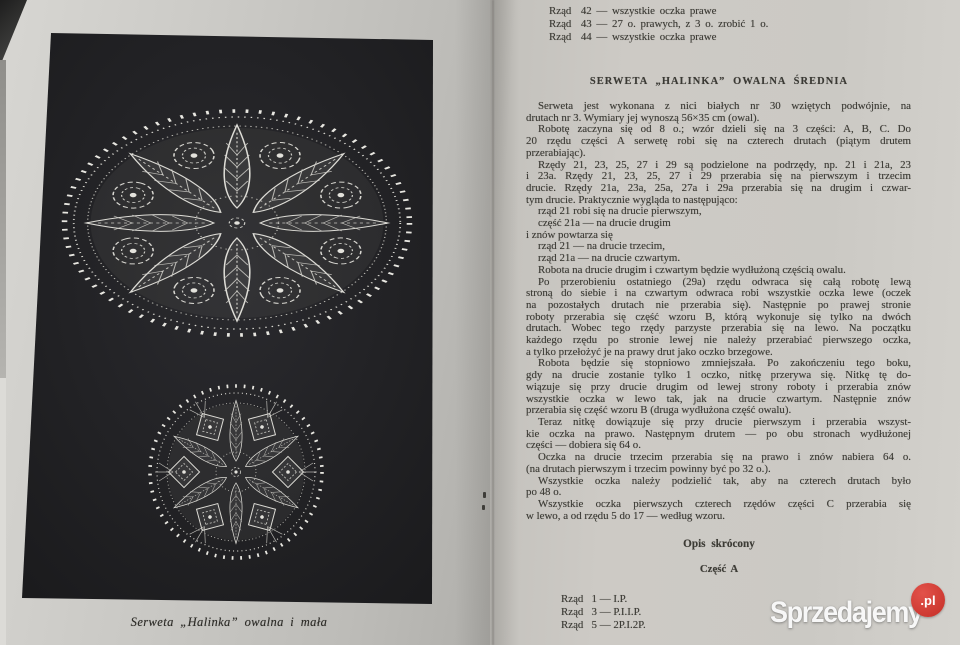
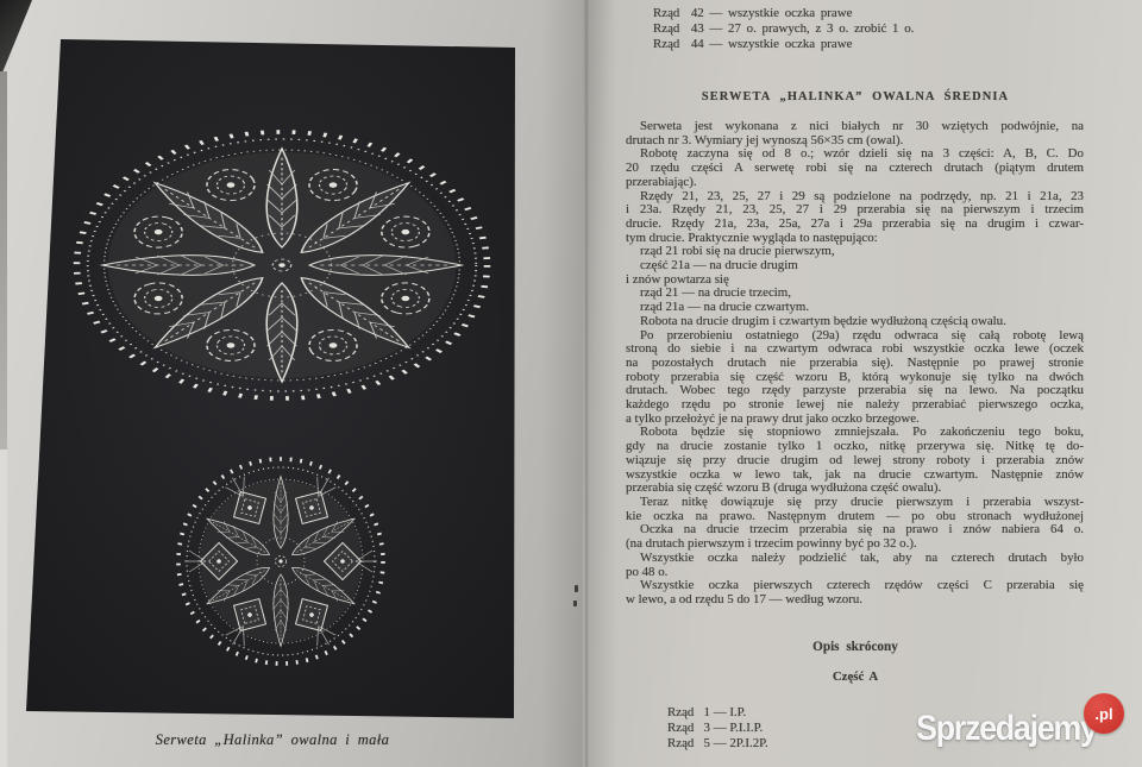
  Serweta „Halinka” owalna i mała
  Rząd 42 — wszystkie oczka prawe
  Rząd 43 — 27 o. prawych, z 3 o. zrobić 1 o.
  Rząd 44 — wszystkie oczka prawe
  SERWETA „HALINKA” OWALNA ŚREDNIA
  Serweta jest wykonana z nici białych nr 30 wziętych podwójnie, na
  drutach nr 3. Wymiary jej wynoszą 56×35 cm (owal).
  Robotę zaczyna się od 8 o.; wzór dzieli się na 3 części: A, B, C. Do
  20 rzędu części A serwetę robi się na czterech drutach (piątym drutem
  przerabiając).
  Rzędy 21, 23, 25, 27 i 29 są podzielone na podrzędy, np. 21 i 21a, 23
  i 23a. Rzędy 21, 23, 25, 27 i 29 przerabia się na pierwszym i trzecim
  drucie. Rzędy 21a, 23a, 25a, 27a i 29a przerabia się na drugim i czwar-
  tym drucie. Praktycznie wygląda to następująco:
  rząd 21 robi się na drucie pierwszym,
  część 21a — na drucie drugim
  i znów powtarza się
  rząd 21 — na drucie trzecim,
  rząd 21a — na drucie czwartym.
  Robota na drucie drugim i czwartym będzie wydłużoną częścią owalu.
  Po przerobieniu ostatniego (29a) rzędu odwraca się całą robotę lewą
  stroną do siebie i na czwartym odwraca robi wszystkie oczka lewe (oczek
  na pozostałych drutach nie przerabia się). Następnie po prawej stronie
  roboty przerabia się część wzoru B, którą wykonuje się tylko na dwóch
  drutach. Wobec tego rzędy parzyste przerabia się na lewo. Na początku
  każdego rzędu po stronie lewej nie należy przerabiać pierwszego oczka,
  a tylko przełożyć je na prawy drut jako oczko brzegowe.
  Robota będzie się stopniowo zmniejszała. Po zakończeniu tego boku,
  gdy na drucie zostanie tylko 1 oczko, nitkę przerywa się. Nitkę tę do-
  wiązuje się przy drucie drugim od lewej strony roboty i przerabia znów
  wszystkie oczka w lewo tak, jak na drucie czwartym. Następnie znów
  przerabia się część wzoru B (druga wydłużona część owalu).
  Teraz nitkę dowiązuje się przy drucie pierwszym i przerabia wszyst-
  kie oczka na prawo. Następnym drutem — po obu stronach wydłużonej
- części — dobiera się 64 o.
  Oczka na drucie trzecim przerabia się na prawo i znów nabiera 64 o.
  (na drutach pierwszym i trzecim powinny być po 32 o.).
  Wszystkie oczka należy podzielić tak, aby na czterech drutach było
  po 48 o.
  Wszystkie oczka pierwszych czterech rzędów części C przerabia się
  w lewo, a od rzędu 5 do 17 — według wzoru.
  Opis skrócony
  Część A
  Rząd 1 — I.P.
  Rząd 3 — P.I.I.P.
  Rząd 5 — 2P.I.2P.
  Sprzedajemy
  .pl
